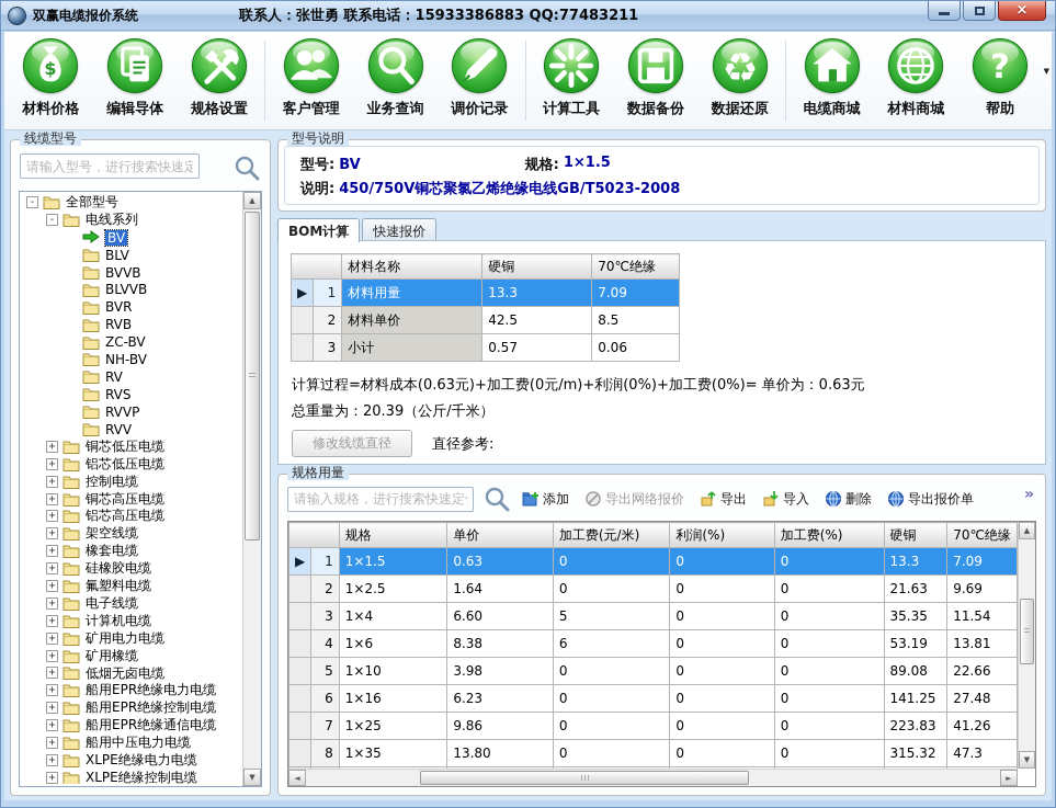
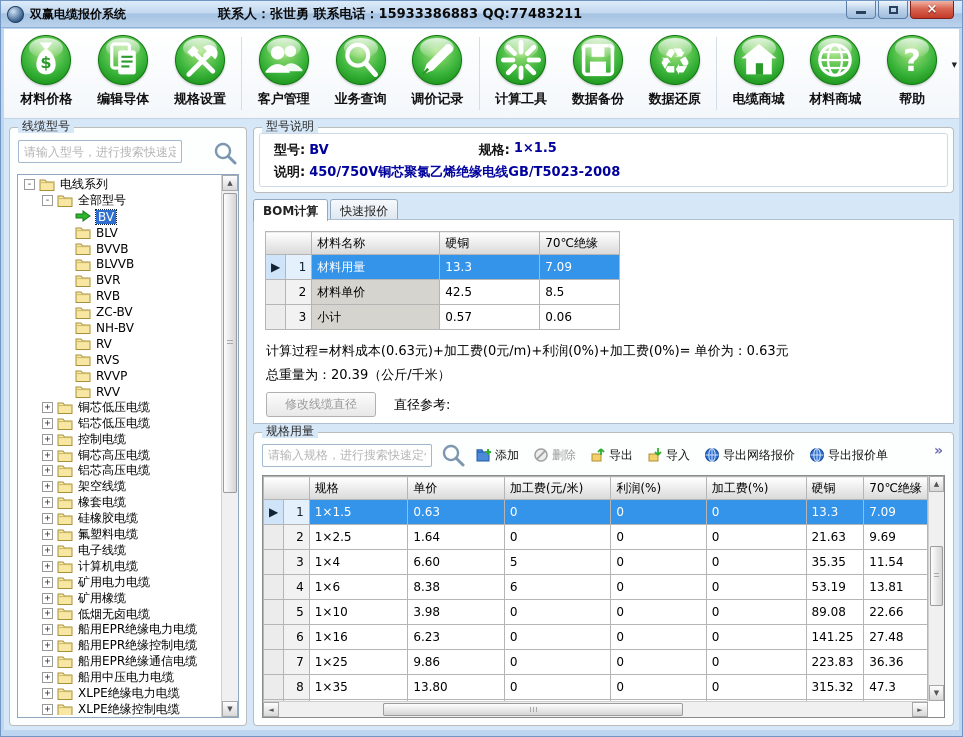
  双赢电缆报价系统
  联系人：张世勇 联系电话：15933386883 QQ:77483211
  ×
  $
  材料价格
  编辑导体
  规格设置
  客户管理
  业务查询
  调价记录
  计算工具
  数据备份
  ♻
  数据还原
  电缆商城
  材料商城
  ?
  帮助
  ▼
  线缆型号
  请输入型号，进行搜索快速定
  -
- 全部型号
+ 电线系列
  -
- 电线系列
+ 全部型号
  BV
  BLV
  BVVB
  BLVVB
  BVR
  RVB
  ZC-BV
  NH-BV
  RV
  RVS
  RVVP
  RVV
  +
  铜芯低压电缆
  +
  铝芯低压电缆
  +
  控制电缆
  +
  铜芯高压电缆
  +
  铝芯高压电缆
  +
  架空线缆
  +
  橡套电缆
  +
  硅橡胶电缆
  +
  氟塑料电缆
  +
  电子线缆
  +
  计算机电缆
  +
  矿用电力电缆
  +
  矿用橡缆
  +
  低烟无卤电缆
  +
  船用EPR绝缘电力电缆
  +
  船用EPR绝缘控制电缆
  +
  船用EPR绝缘通信电缆
  +
  船用中压电力电缆
  +
  XLPE绝缘电力电缆
  +
  XLPE绝缘控制电缆
  ▲
  ▼
  型号说明
  型号:
  BV
  规格:
  1×1.5
  说明:
  450/750V铜芯聚氯乙烯绝缘电线GB/T5023-2008
  BOM计算
  快速报价
  	材料名称	硬铜	70℃绝缘
  ▶	1	材料用量	13.3	7.09
  	2	材料单价	42.5	8.5
  	3	小计	0.57	0.06
  计算过程=材料成本(0.63元)+加工费(0元/m)+利润(0%)+加工费(0%)= 单价为：0.63元
  总重量为：20.39（公斤/千米）
  修改线缆直径
  直径参考:
  规格用量
  请输入规格，进行搜索快速定
  添加
- 导出网络报价
+ 删除
  导出
  导入
- 删除
+ 导出网络报价
  导出报价单
  »
  	规格	单价	加工费(元/米)	利润(%)	加工费(%)	硬铜	70℃绝缘
  ▶	1	1×1.5	0.63	0	0	0	13.3	7.09
  	2	1×2.5	1.64	0	0	0	21.63	9.69
  	3	1×4	6.60	5	0	0	35.35	11.54
  	4	1×6	8.38	6	0	0	53.19	13.81
  	5	1×10	3.98	0	0	0	89.08	22.66
  	6	1×16	6.23	0	0	0	141.25	27.48
- 	7	1×25	9.86	0	0	0	223.83	41.26
+ 	7	1×25	9.86	0	0	0	223.83	36.36
  	8	1×35	13.80	0	0	0	315.32	47.3
  ▲
  ▼
  ◄
  ►
